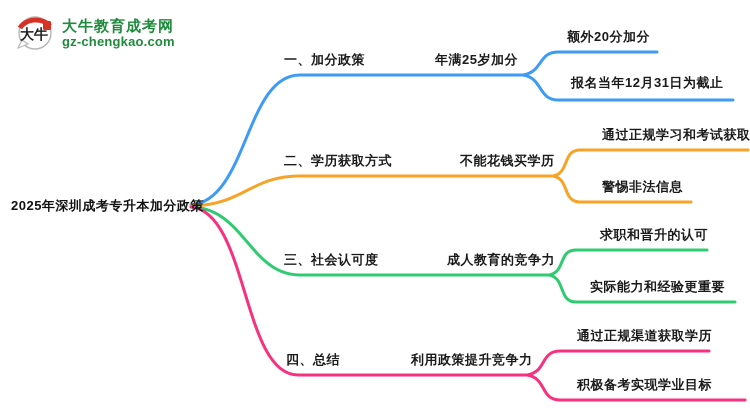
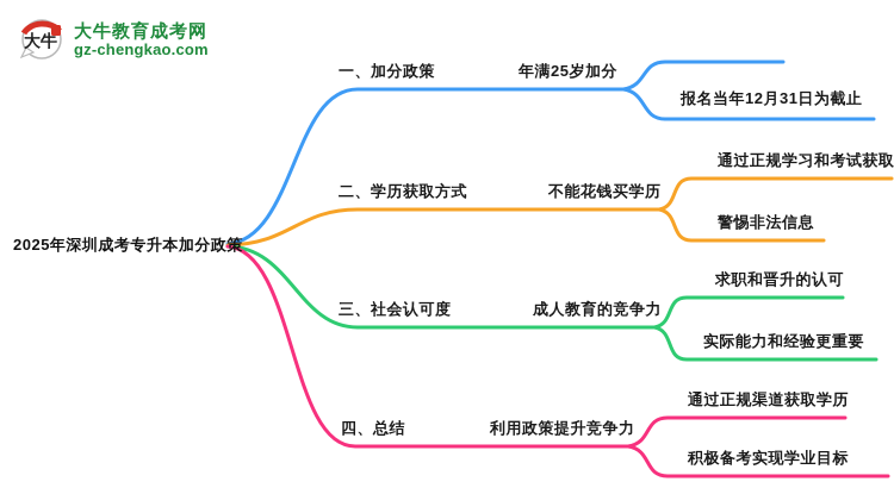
  大牛
  大牛教育成考网
  gz-chengkao.com
  2025年深圳成考专升本加分政策
  一、加分政策
  年满25岁加分
- 额外20分加分
  报名当年12月31日为截止
  二、学历获取方式
  不能花钱买学历
  通过正规学习和考试获取
  警惕非法信息
  三、社会认可度
  成人教育的竞争力
  求职和晋升的认可
  实际能力和经验更重要
  四、总结
  利用政策提升竞争力
  通过正规渠道获取学历
  积极备考实现学业目标
